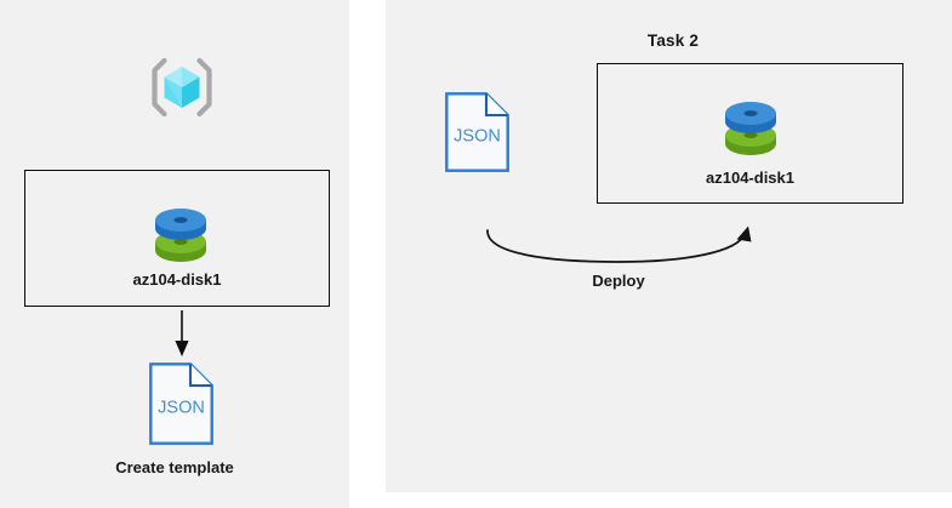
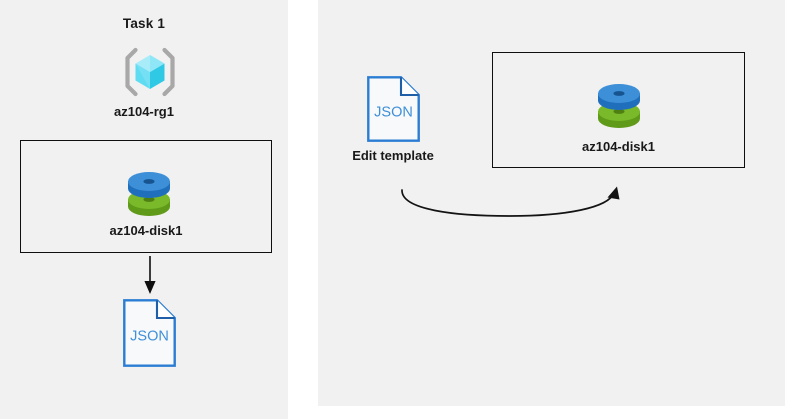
+ Task 1
+ az104-rg1
  az104-disk1
  JSON
- Create template
- Task 2
  JSON
+ Edit template
  az104-disk1
- Deploy
